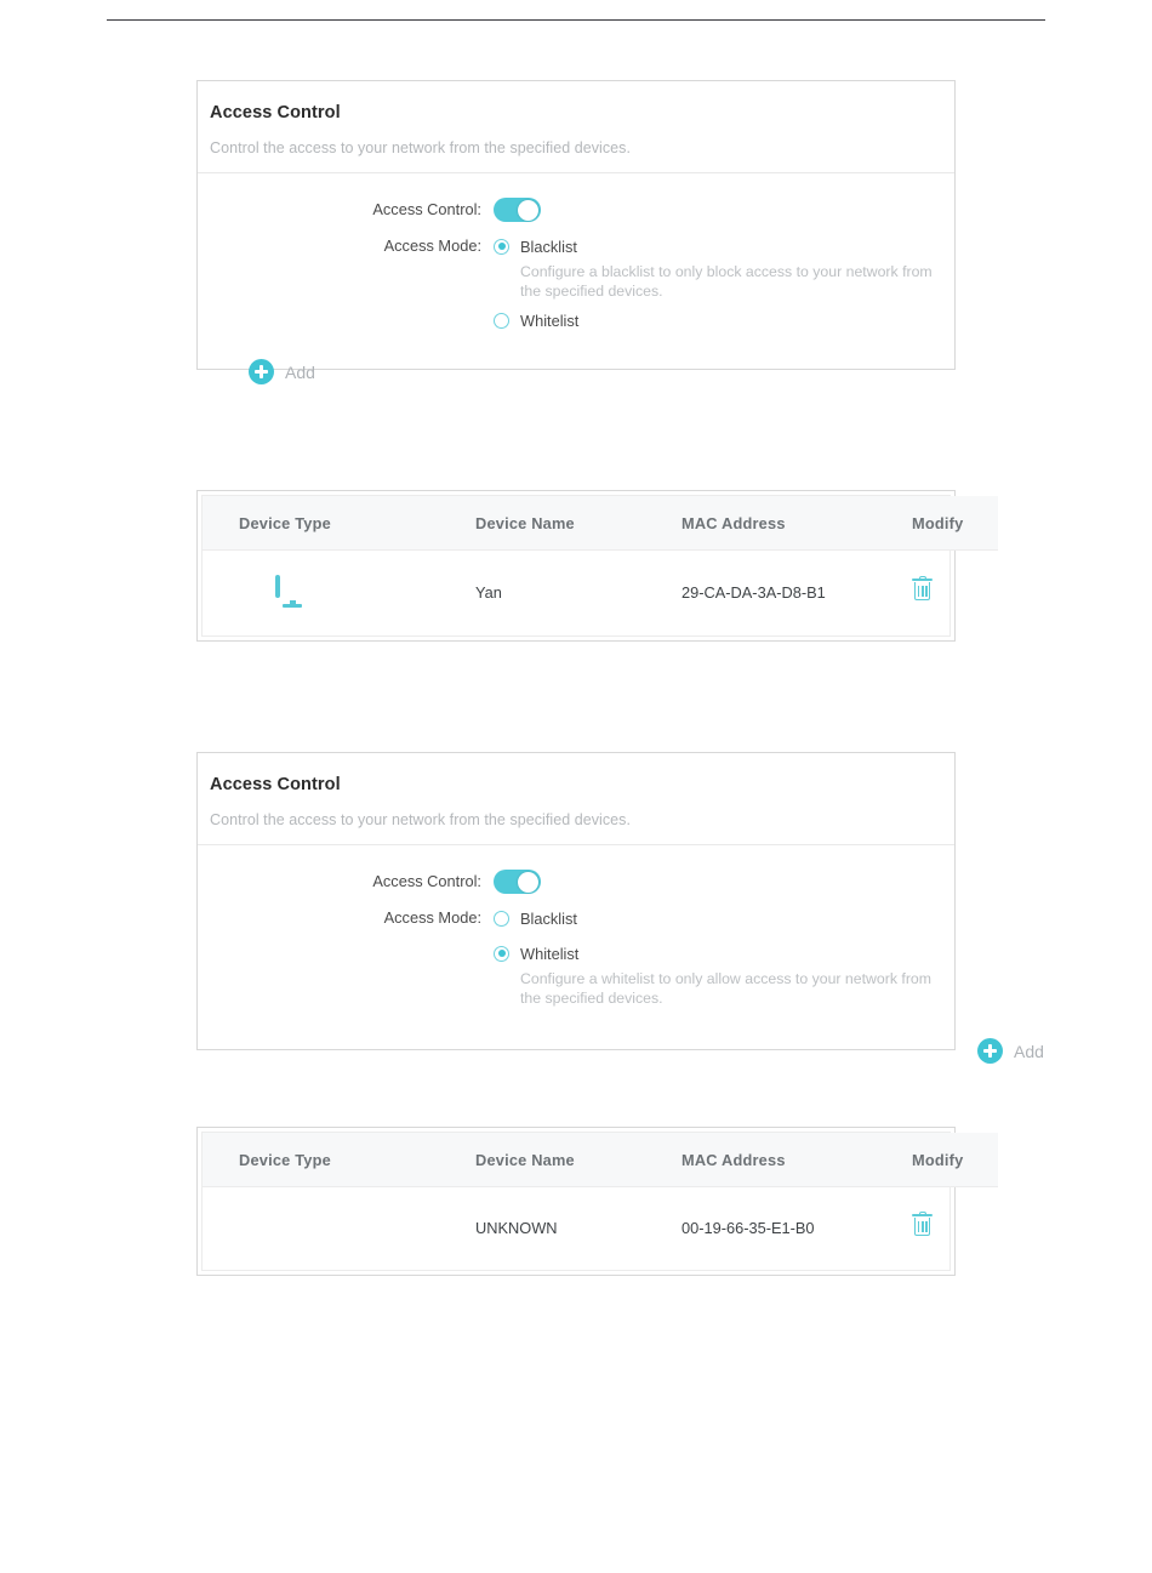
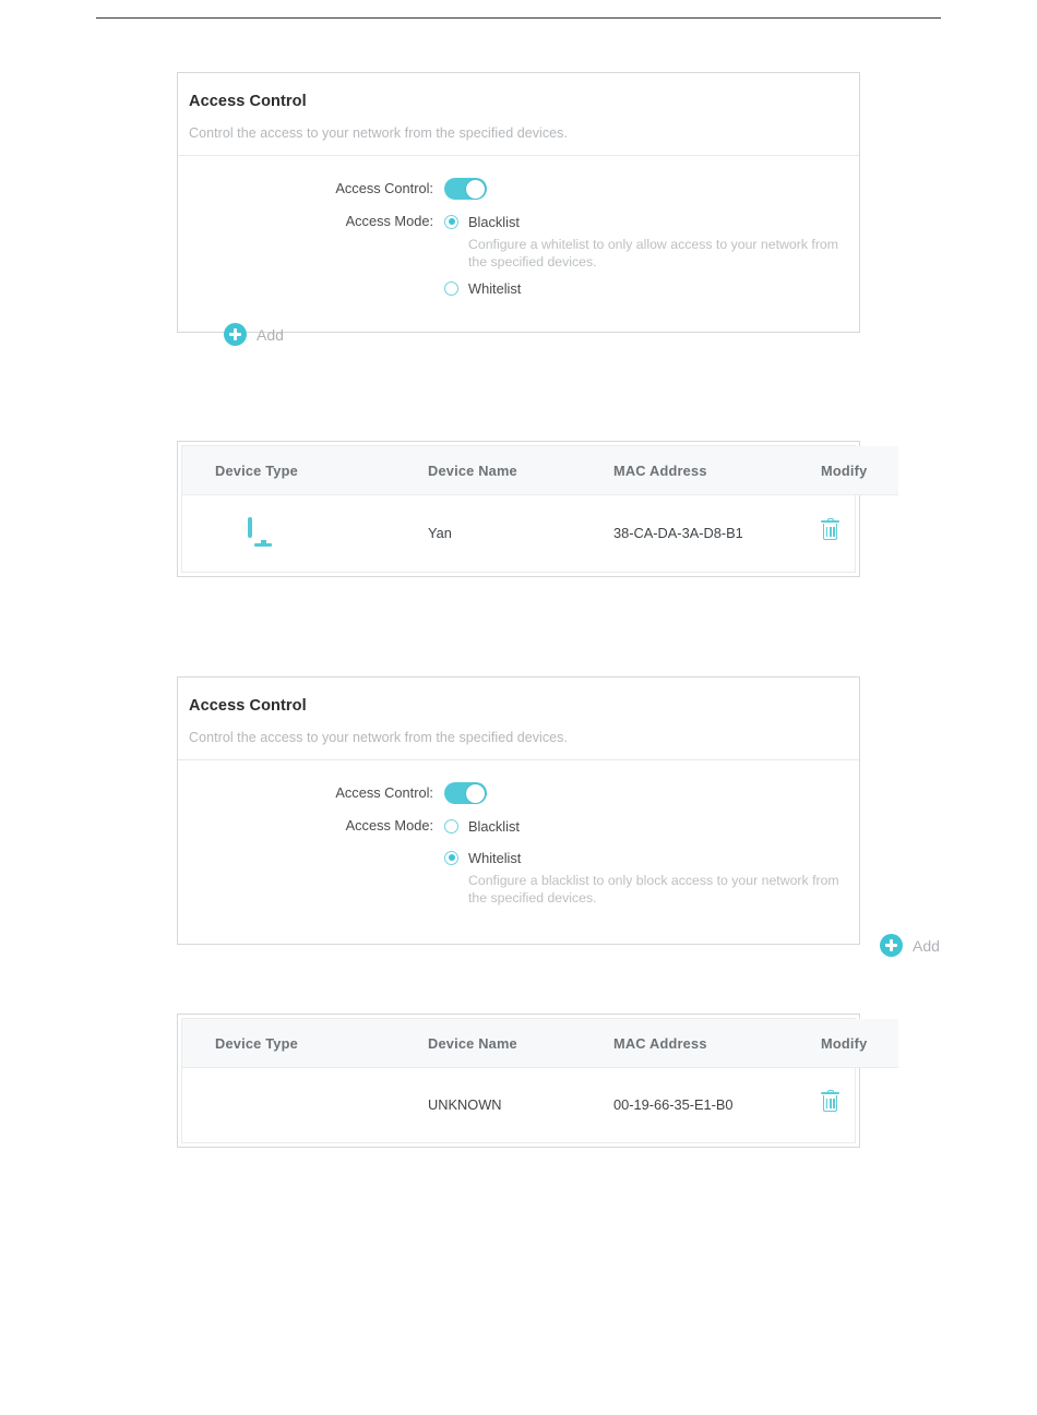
  Access Control
  Control the access to your network from the specified devices.
  Access Control:
  Access Mode:
  Blacklist
- Configure a blacklist to only block access to your network from the specified devices.
+ Configure a whitelist to only allow access to your network from the specified devices.
  Whitelist
  Add
  Device Type	Device Name	MAC Address	Modify
- 	Yan	29-CA-DA-3A-D8-B1
+ 	Yan	38-CA-DA-3A-D8-B1
  Access Control
  Control the access to your network from the specified devices.
  Access Control:
  Access Mode:
  Blacklist
  Whitelist
- Configure a whitelist to only allow access to your network from the specified devices.
+ Configure a blacklist to only block access to your network from the specified devices.
  Add
  Device Type	Device Name	MAC Address	Modify
  	UNKNOWN	00-19-66-35-E1-B0
